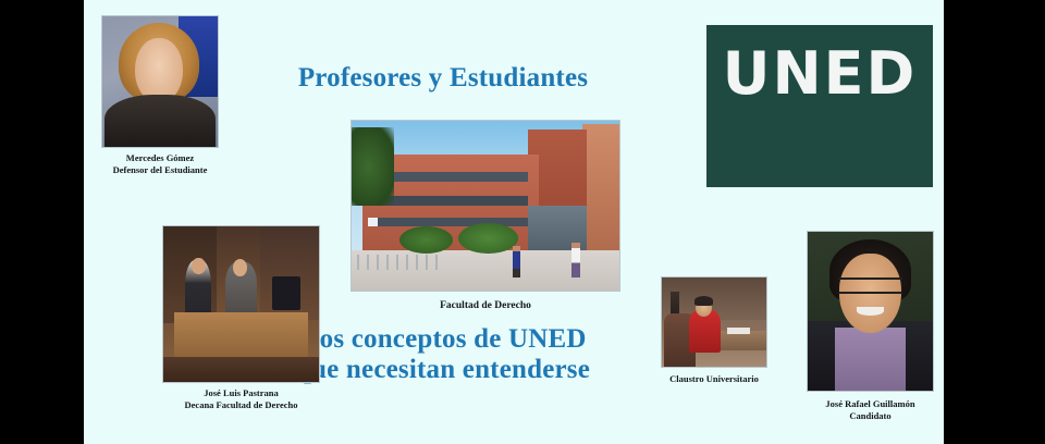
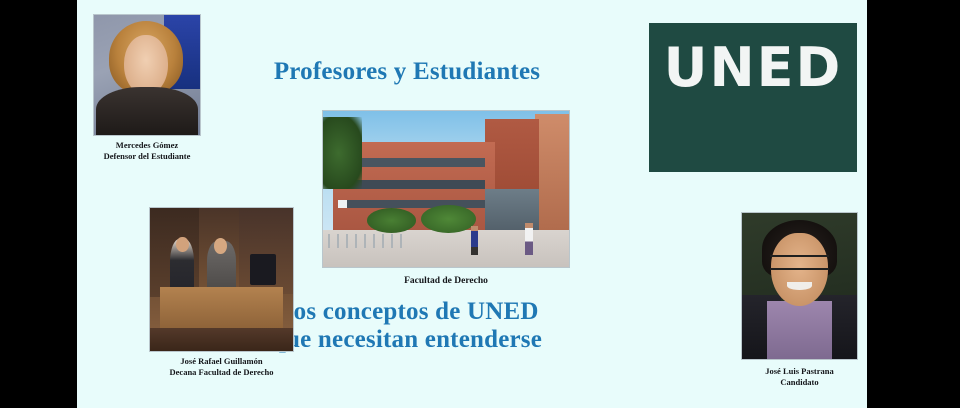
  Profesores y Estudiantes
  os conceptos de UNED
  e necesitan entenderse
  UNED
  Mercedes Gómez
  Defensor del Estudiante
- José Luis Pastrana
+ José Rafael Guillamón
  Decana Facultad de Derecho
  Facultad de Derecho
- Claustro Universitario
- José Rafael Guillamón
+ José Luis Pastrana
  Candidato
